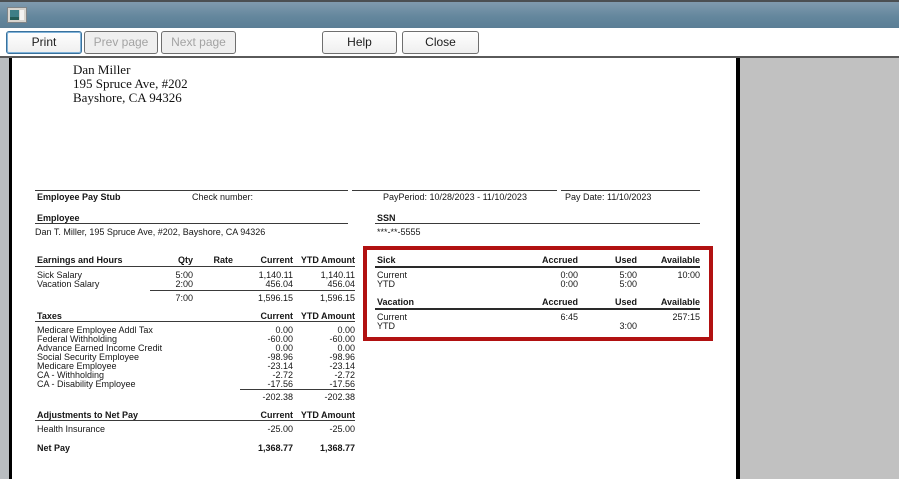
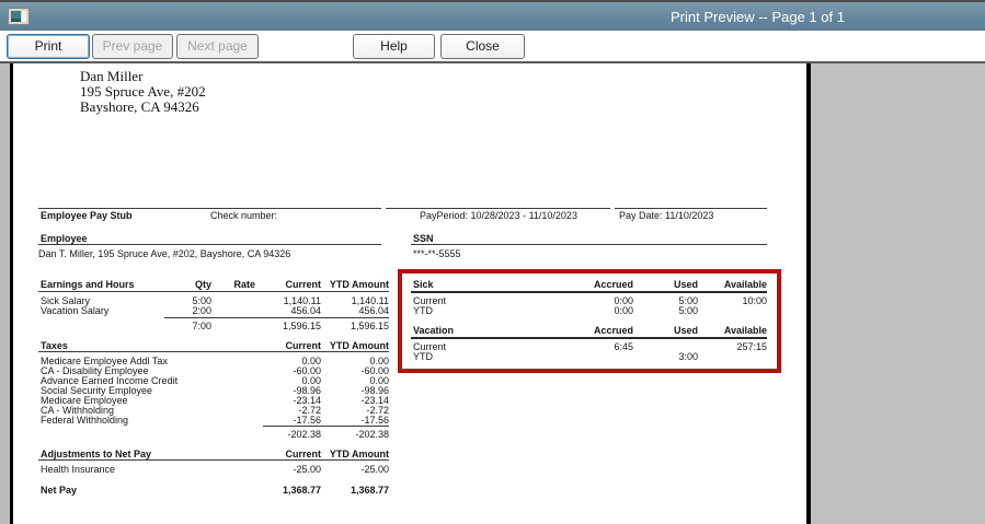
+ Print Preview -- Page 1 of 1
  Print
  Prev page
  Next page
  Help
  Close
  Dan Miller
  195 Spruce Ave, #202
  Bayshore, CA 94326
  Employee Pay Stub
  Check number:
  PayPeriod: 10/28/2023 - 11/10/2023
  Pay Date: 11/10/2023
  Employee
  SSN
  Dan T. Miller, 195 Spruce Ave, #202, Bayshore, CA 94326
  ***-**-5555
  Earnings and Hours
  Qty
  Rate
  Current
  YTD Amount
  Sick Salary
  5:00
  1,140.11
  1,140.11
  Vacation Salary
  2:00
  456.04
  456.04
  7:00
  1,596.15
  1,596.15
  Taxes
  Current
  YTD Amount
  Medicare Employee Addl Tax
  0.00
  0.00
- Federal Withholding
+ CA - Disability Employee
  -60.00
  -60.00
  Advance Earned Income Credit
  0.00
  0.00
  Social Security Employee
  -98.96
  -98.96
  Medicare Employee
  -23.14
  -23.14
  CA - Withholding
  -2.72
  -2.72
- CA - Disability Employee
+ Federal Withholding
  -17.56
  -17.56
  -202.38
  -202.38
  Adjustments to Net Pay
  Current
  YTD Amount
  Health Insurance
  -25.00
  -25.00
  Net Pay
  1,368.77
  1,368.77
  Sick
  Accrued
  Used
  Available
  Current
  0:00
  5:00
  10:00
  YTD
  0:00
  5:00
  Vacation
  Accrued
  Used
  Available
  Current
  6:45
  257:15
  YTD
  3:00
